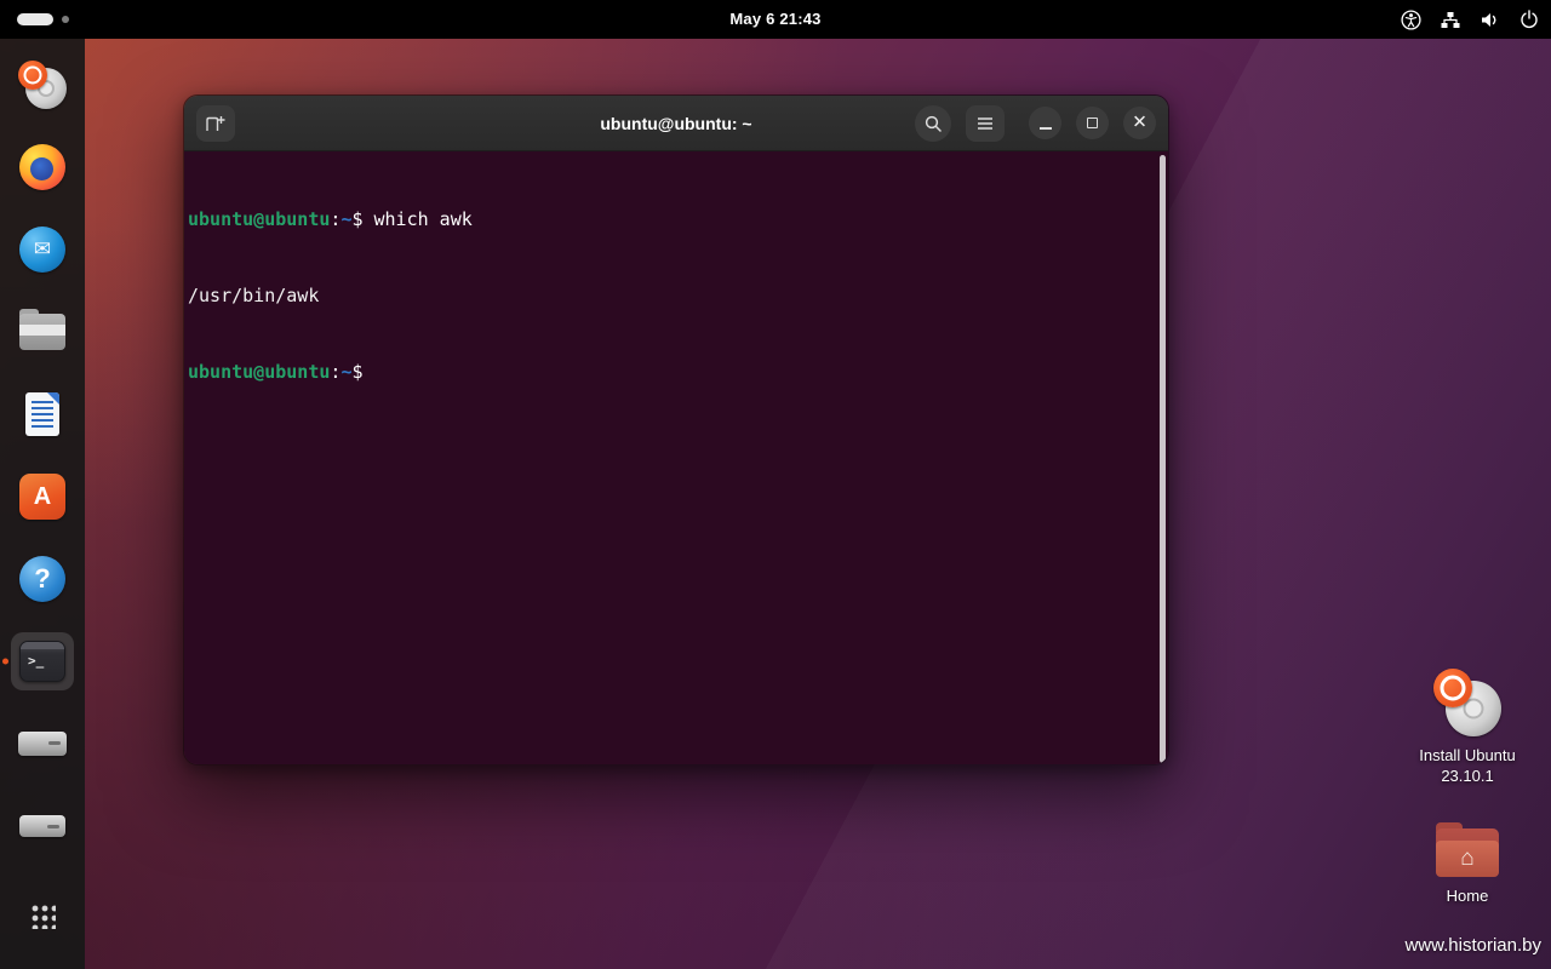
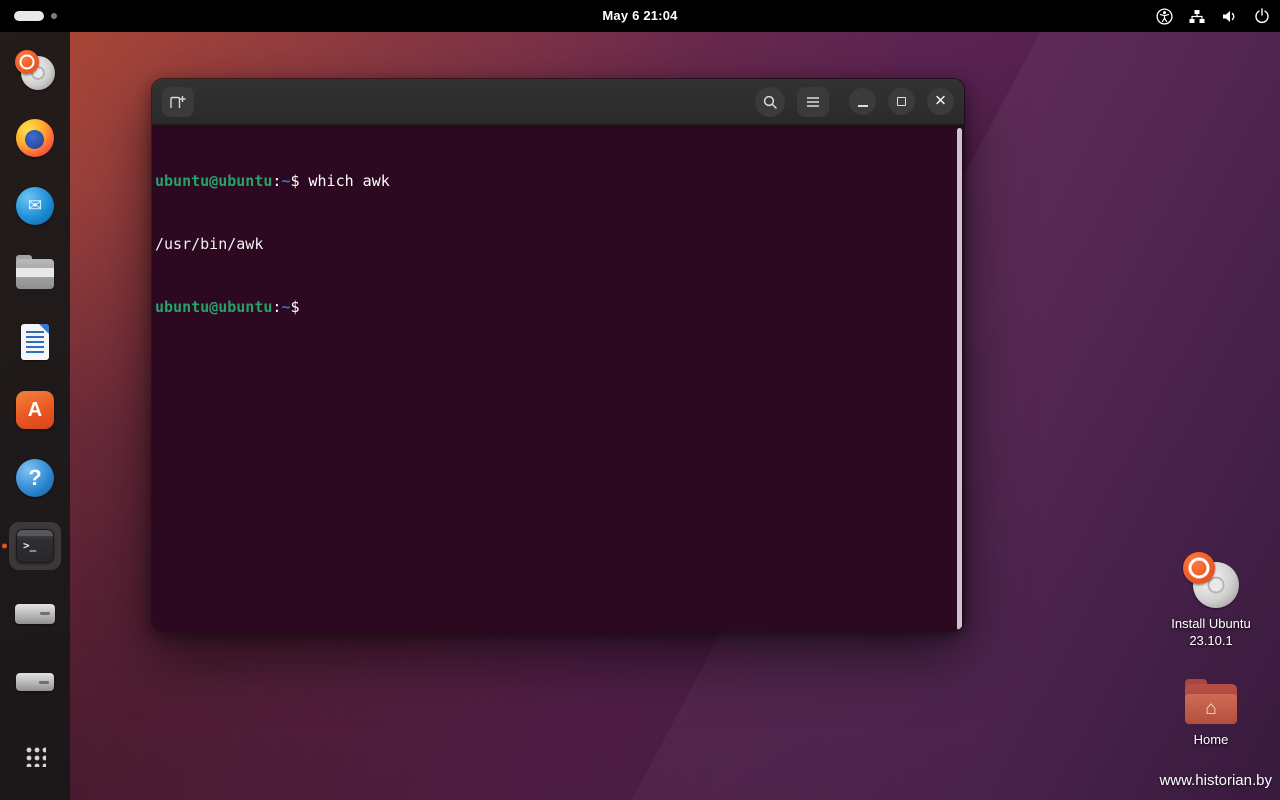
- May 6 21:43
+ May 6 21:04
  ✉
  A
  ?
  >_
- ubuntu@ubuntu: ~
  ✕
  ubuntu@ubuntu:~$ which awk
  /usr/bin/awk
  ubuntu@ubuntu:~$
  Install Ubuntu 23.10.1
  ⌂
  Home
  www.historian.by
